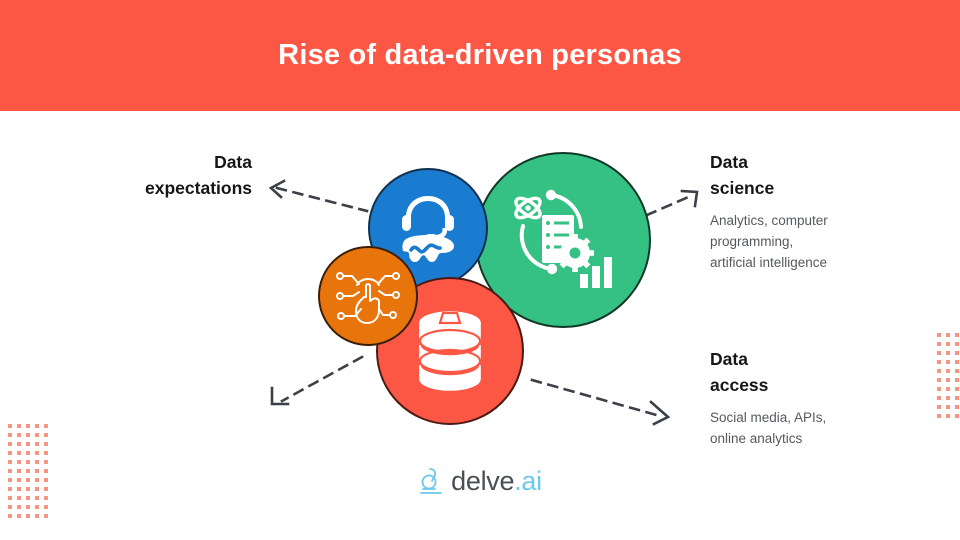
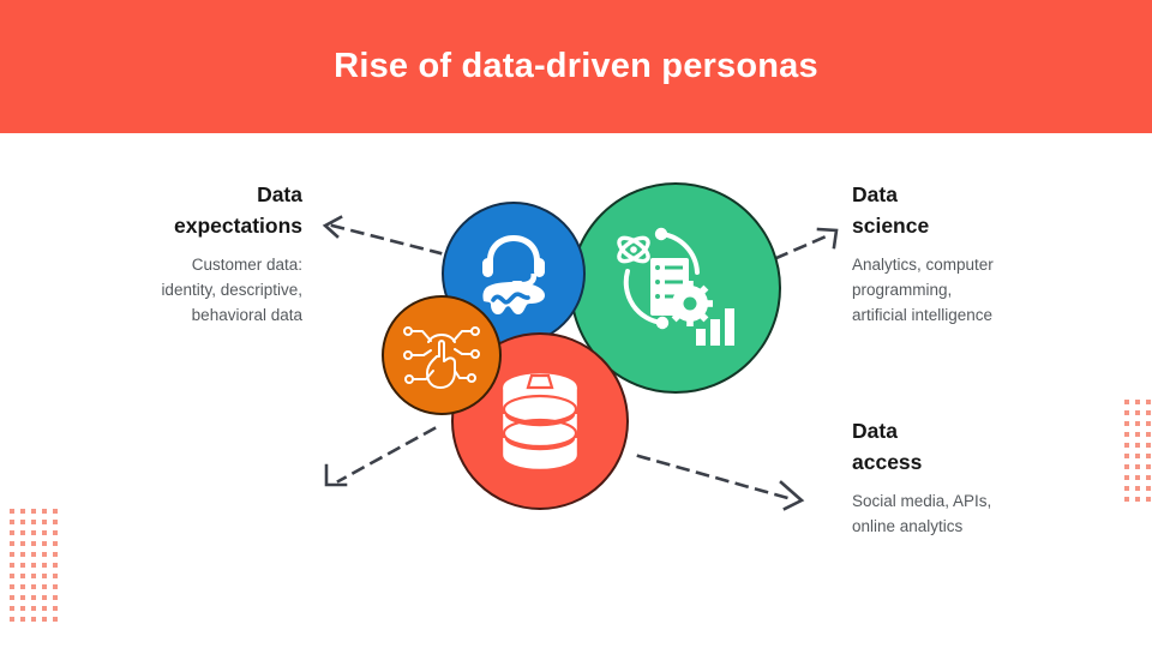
  Rise of data-driven personas
  Data
  expectations
+ Customer data:
+ identity, descriptive,
+ behavioral data
  Data
  science
  Analytics, computer
  programming,
  artificial intelligence
  Data
  access
  Social media, APIs,
  online analytics
- delve.ai
